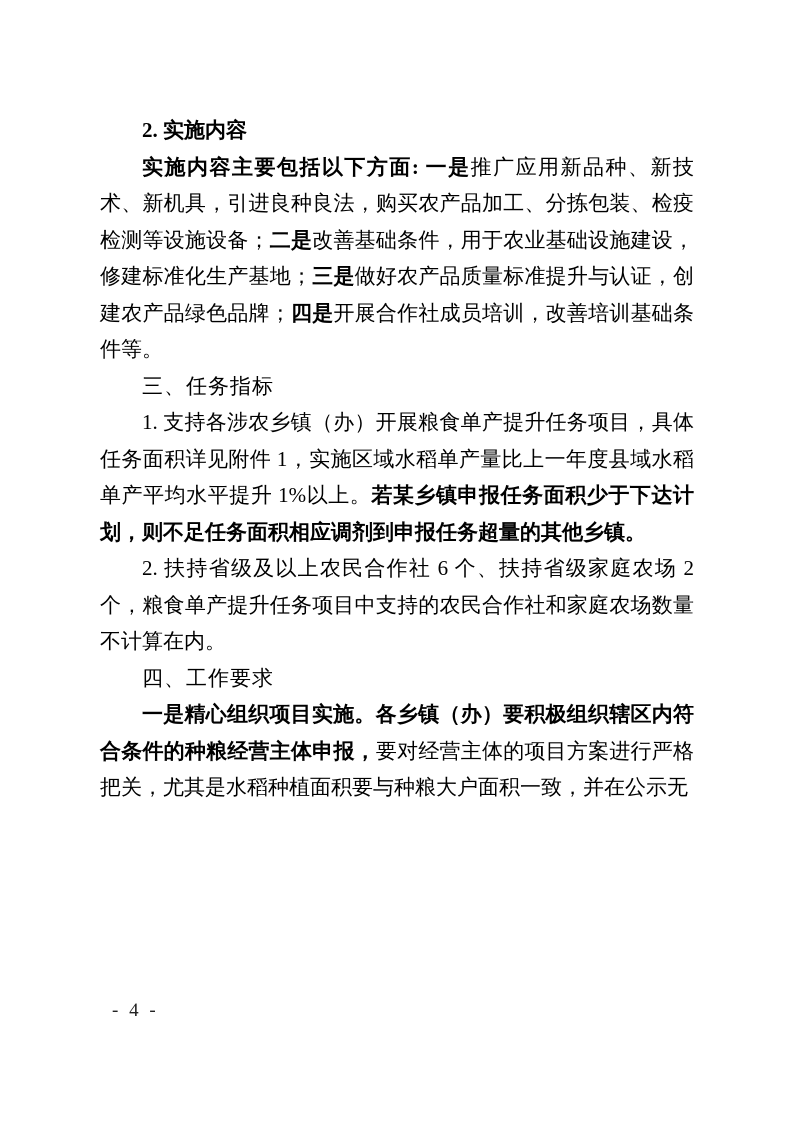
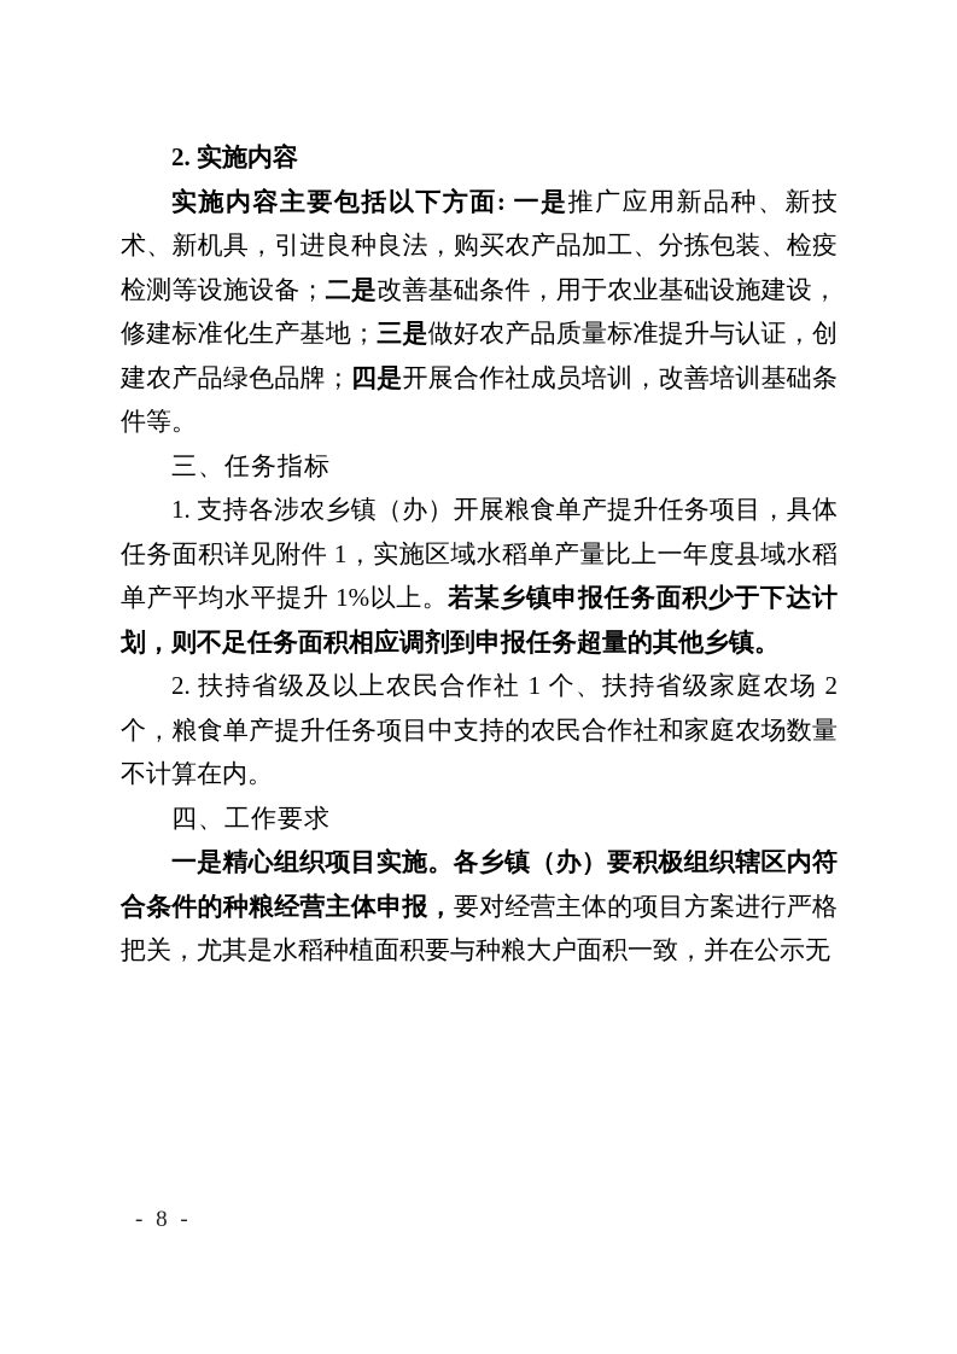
  2. 实施内容
  实施内容主要包括以下方面: 一是推广应用新品种、新技术、新机具，引进良种良法，购买农产品加工、分拣包装、检疫检测等设施设备；二是改善基础条件，用于农业基础设施建设，修建标准化生产基地；三是做好农产品质量标准提升与认证，创建农产品绿色品牌；四是开展合作社成员培训，改善培训基础条件等。
  三、任务指标
  1. 支持各涉农乡镇（办）开展粮食单产提升任务项目，具体任务面积详见附件 1，实施区域水稻单产量比上一年度县域水稻单产平均水平提升 1%以上。若某乡镇申报任务面积少于下达计划，则不足任务面积相应调剂到申报任务超量的其他乡镇。
- 2. 扶持省级及以上农民合作社 6 个、扶持省级家庭农场 2 个，粮食单产提升任务项目中支持的农民合作社和家庭农场数量不计算在内。
+ 2. 扶持省级及以上农民合作社 1 个、扶持省级家庭农场 2 个，粮食单产提升任务项目中支持的农民合作社和家庭农场数量不计算在内。
  四、工作要求
  一是精心组织项目实施。各乡镇（办）要积极组织辖区内符合条件的种粮经营主体申报，要对经营主体的项目方案进行严格把关，尤其是水稻种植面积要与种粮大户面积一致，并在公示无
- - 4 -
+ - 8 -
